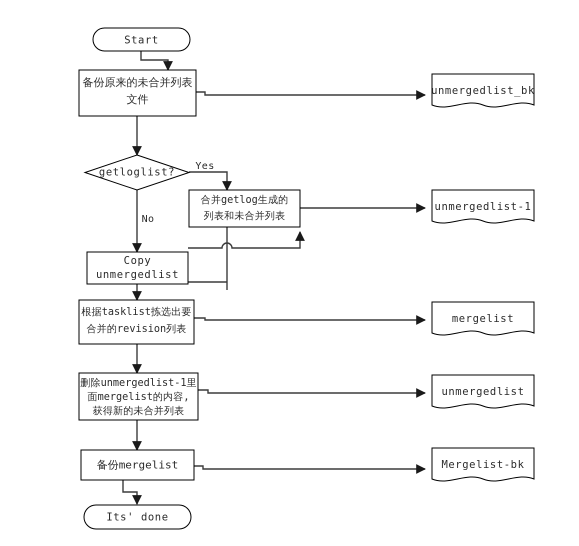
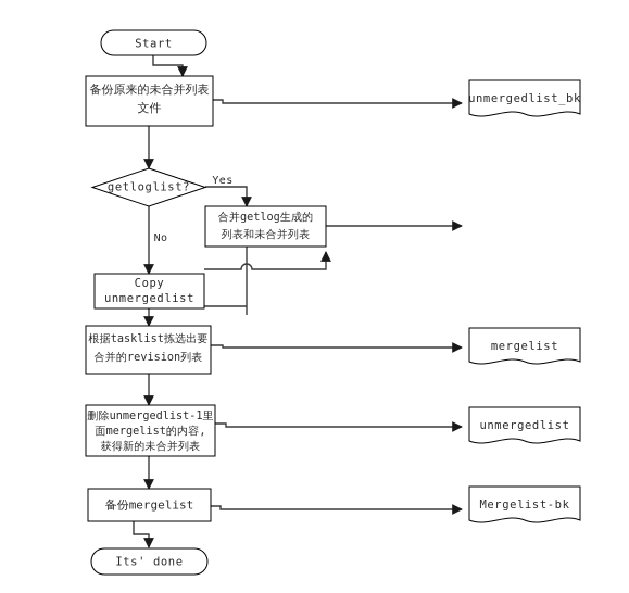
  Start
  备份原来的未合并列表
  文件
  unmergedlist_bk
  getloglist?
  Yes
  No
  合并getlog生成的
  列表和未合并列表
- unmergedlist-1
  Copy
  unmergedlist
  根据tasklist拣选出要
  合并的revision列表
  mergelist
  删除unmergedlist-1里
  面mergelist的内容,
  获得新的未合并列表
  unmergedlist
  备份mergelist
  Mergelist-bk
  Its' done
